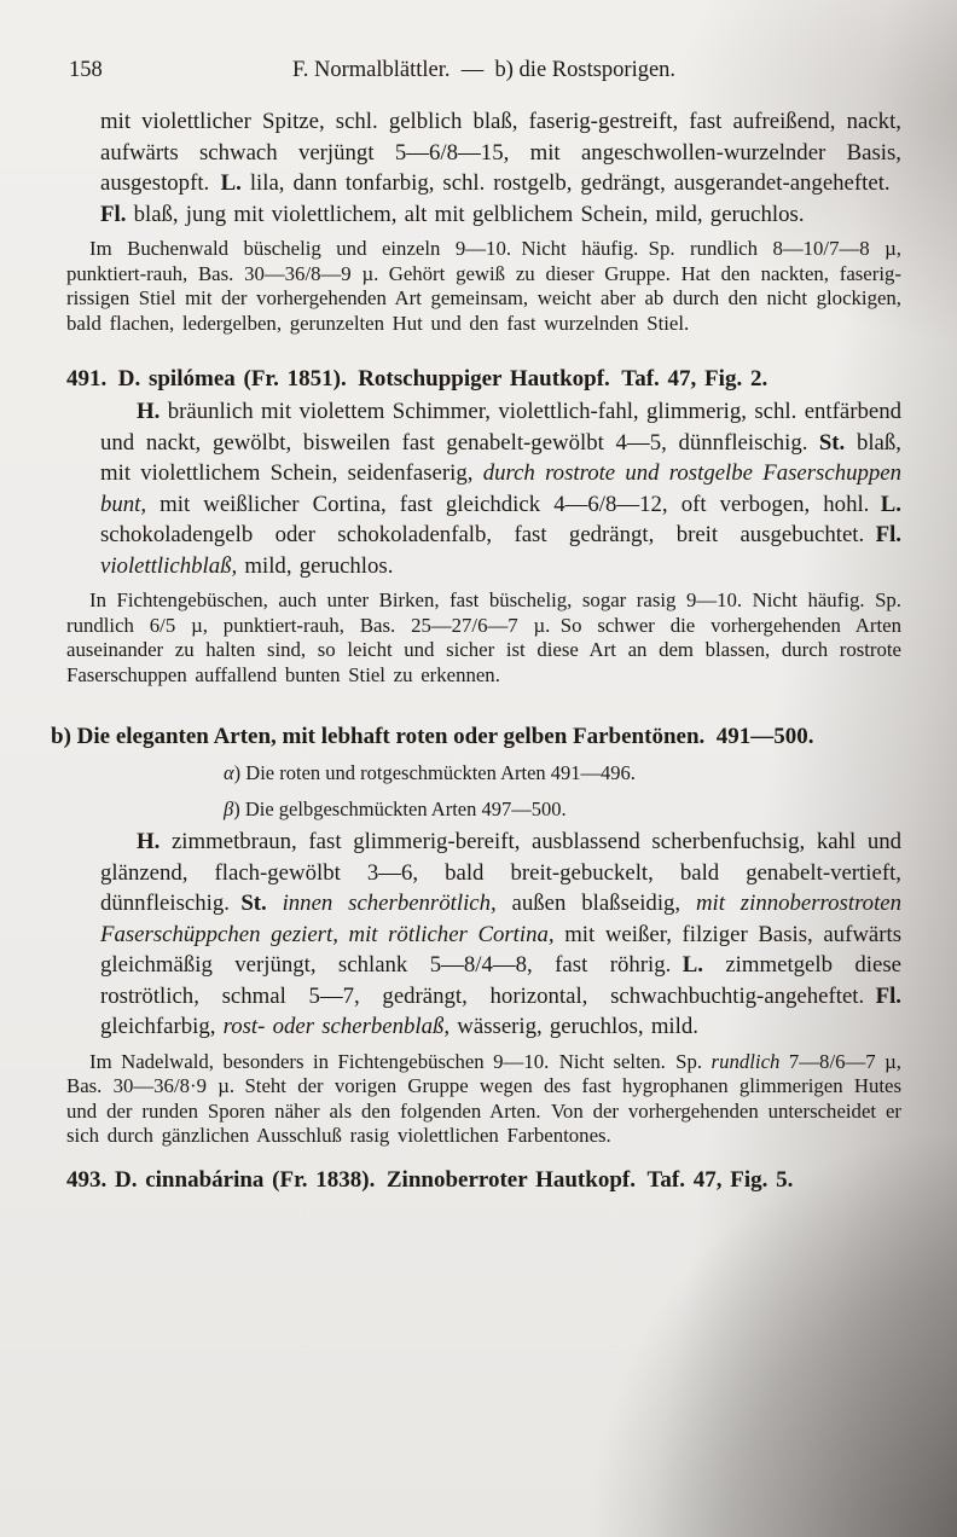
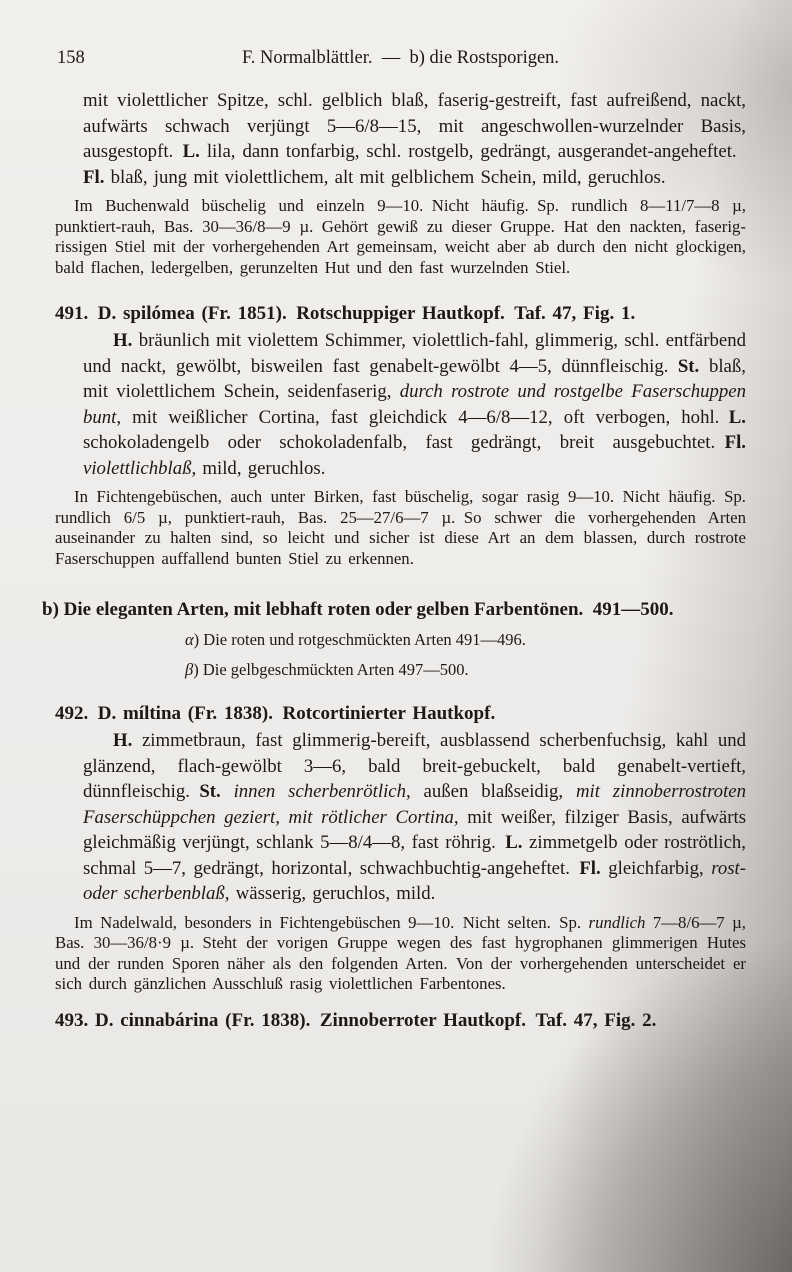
  158
  F. Normalblättler. — b) die Rostsporigen.
  mit violettlicher Spitze, schl. gelblich blaß, faserig-gestreift, fast aufreißend, nackt, aufwärts schwach verjüngt 5—6/8—15, mit angeschwollen-wurzelnder Basis, ausgestopft. L. lila, dann tonfarbig, schl. rostgelb, gedrängt, ausgerandet-angeheftet. Fl. blaß, jung mit violettlichem, alt mit gelblichem Schein, mild, geruchlos.
- Im Buchenwald büschelig und einzeln 9—10. Nicht häufig. Sp. rundlich 8—10/7—8 µ, punktiert-rauh, Bas. 30—36/8—9 µ. Gehört gewiß zu dieser Gruppe. Hat den nackten, faserig-rissigen Stiel mit der vorhergehenden Art gemeinsam, weicht aber ab durch den nicht glockigen, bald flachen, ledergelben, gerunzelten Hut und den fast wurzelnden Stiel.
+ Im Buchenwald büschelig und einzeln 9—10. Nicht häufig. Sp. rundlich 8—11/7—8 µ, punktiert-rauh, Bas. 30—36/8—9 µ. Gehört gewiß zu dieser Gruppe. Hat den nackten, faserig-rissigen Stiel mit der vorhergehenden Art gemeinsam, weicht aber ab durch den nicht glockigen, bald flachen, ledergelben, gerunzelten Hut und den fast wurzelnden Stiel.
- 491. D. spilómea (Fr. 1851). Rotschuppiger Hautkopf. Taf. 47, Fig. 2.
+ 491. D. spilómea (Fr. 1851). Rotschuppiger Hautkopf. Taf. 47, Fig. 1.
  H. bräunlich mit violettem Schimmer, violettlich-fahl, glimmerig, schl. entfärbend und nackt, gewölbt, bisweilen fast genabelt-gewölbt 4—5, dünnfleischig. St. blaß, mit violettlichem Schein, seidenfaserig, durch rostrote und rostgelbe Faserschuppen bunt, mit weißlicher Cortina, fast gleichdick 4—6/8—12, oft verbogen, hohl. L. schokoladengelb oder schokoladenfalb, fast gedrängt, breit ausgebuchtet. Fl. violettlichblaß, mild, geruchlos.
  In Fichtengebüschen, auch unter Birken, fast büschelig, sogar rasig 9—10. Nicht häufig. Sp. rundlich 6/5 µ, punktiert-rauh, Bas. 25—27/6—7 µ. So schwer die vorhergehenden Arten auseinander zu halten sind, so leicht und sicher ist diese Art an dem blassen, durch rostrote Faserschuppen auffallend bunten Stiel zu erkennen.
  b) Die eleganten Arten, mit lebhaft roten oder gelben Farbentönen. 491—500.
  α) Die roten und rotgeschmückten Arten 491—496.
  β) Die gelbgeschmückten Arten 497—500.
+ 492. D. míltina (Fr. 1838). Rotcortinierter Hautkopf.
- H. zimmetbraun, fast glimmerig-bereift, ausblassend scherbenfuchsig, kahl und glänzend, flach-gewölbt 3—6, bald breit-gebuckelt, bald genabelt-vertieft, dünnfleischig. St. innen scherbenrötlich, außen blaßseidig, mit zinnoberrostroten Faserschüppchen geziert, mit rötlicher Cortina, mit weißer, filziger Basis, aufwärts gleichmäßig verjüngt, schlank 5—8/4—8, fast röhrig. L. zimmetgelb diese roströtlich, schmal 5—7, gedrängt, horizontal, schwachbuchtig-angeheftet. Fl. gleichfarbig, rost- oder scherbenblaß, wässerig, geruchlos, mild.
+ H. zimmetbraun, fast glimmerig-bereift, ausblassend scherbenfuchsig, kahl und glänzend, flach-gewölbt 3—6, bald breit-gebuckelt, bald genabelt-vertieft, dünnfleischig. St. innen scherbenrötlich, außen blaßseidig, mit zinnoberrostroten Faserschüppchen geziert, mit rötlicher Cortina, mit weißer, filziger Basis, aufwärts gleichmäßig verjüngt, schlank 5—8/4—8, fast röhrig. L. zimmetgelb oder roströtlich, schmal 5—7, gedrängt, horizontal, schwachbuchtig-angeheftet. Fl. gleichfarbig, rost- oder scherbenblaß, wässerig, geruchlos, mild.
  Im Nadelwald, besonders in Fichtengebüschen 9—10. Nicht selten. Sp. rundlich 7—8/6—7 µ, Bas. 30—36/8·9 µ. Steht der vorigen Gruppe wegen des fast hygrophanen glimmerigen Hutes und der runden Sporen näher als den folgenden Arten. Von der vorhergehenden unterscheidet er sich durch gänzlichen Ausschluß rasig violettlichen Farbentones.
- 493. D. cinnabárina (Fr. 1838). Zinnoberroter Hautkopf. Taf. 47, Fig. 5.
+ 493. D. cinnabárina (Fr. 1838). Zinnoberroter Hautkopf. Taf. 47, Fig. 2.
